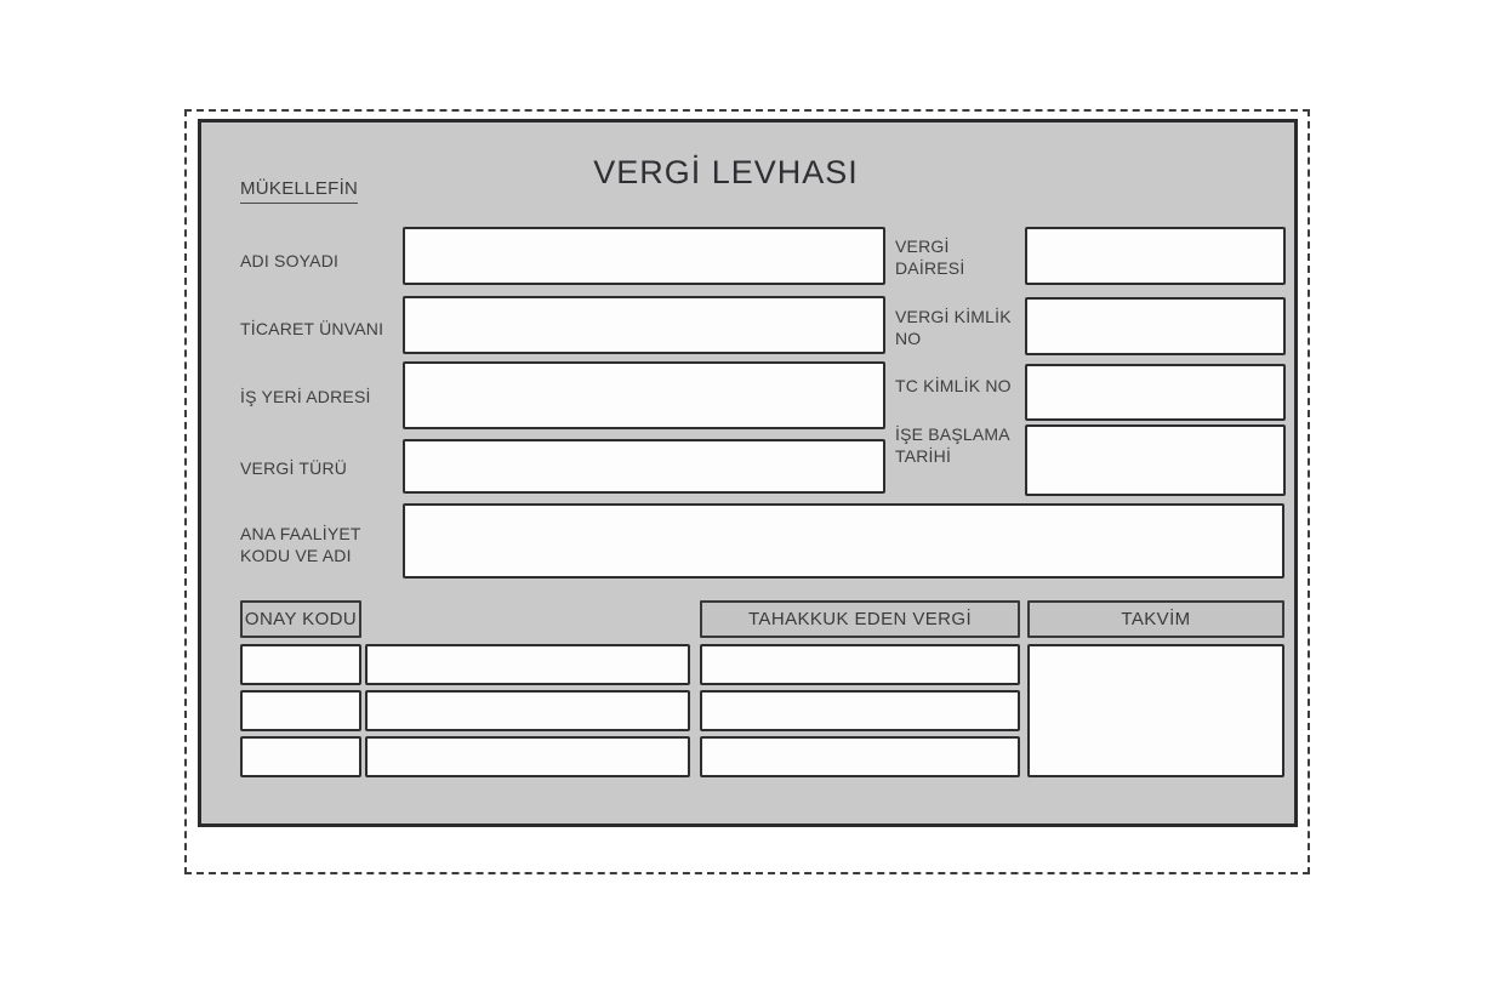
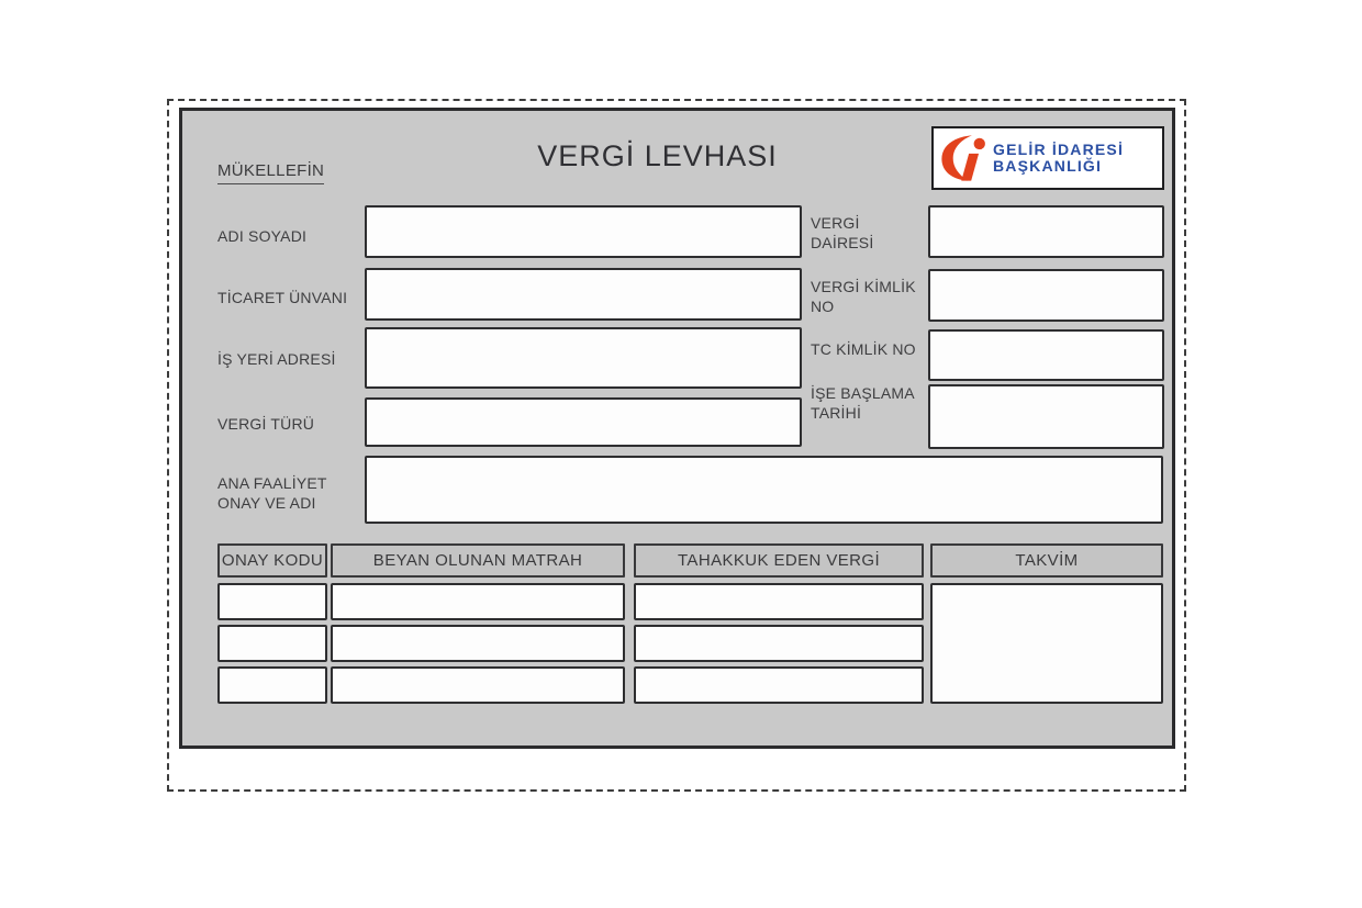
  VERGİ LEVHASI
  MÜKELLEFİN
+ GELİR İDARESİ
+ BAŞKANLIĞI
  ADI SOYADI
  TİCARET ÜNVANI
  İŞ YERİ ADRESİ
  VERGİ TÜRÜ
- ANA FAALİYET KODU VE ADI
+ ANA FAALİYET ONAY VE ADI
  VERGİ DAİRESİ
  VERGİ KİMLİK NO
  TC KİMLİK NO
  İŞE BAŞLAMA TARİHİ
  ONAY KODU
+ BEYAN OLUNAN MATRAH
  TAHAKKUK EDEN VERGİ
  TAKVİM
